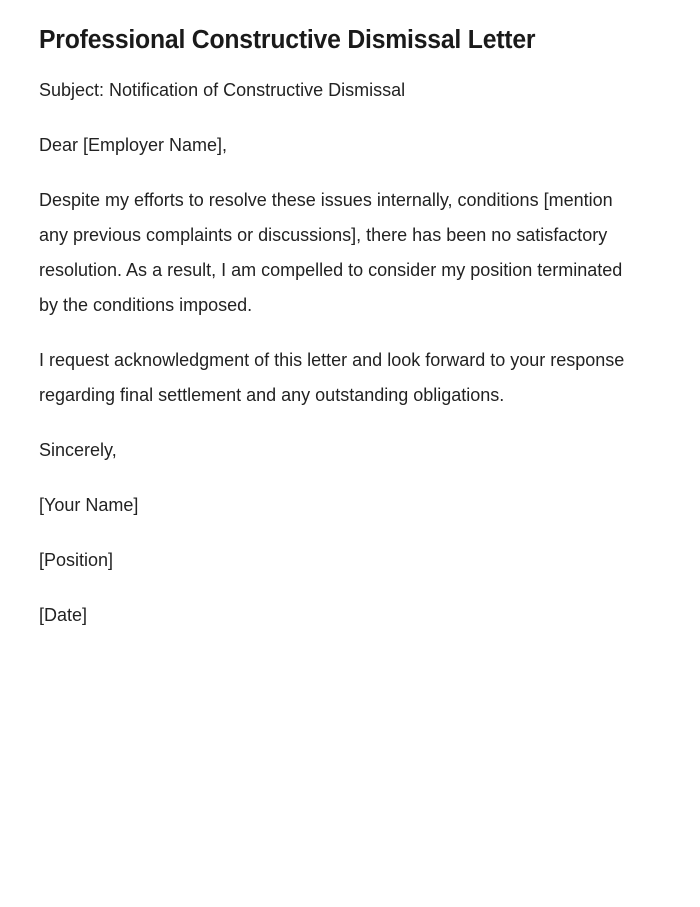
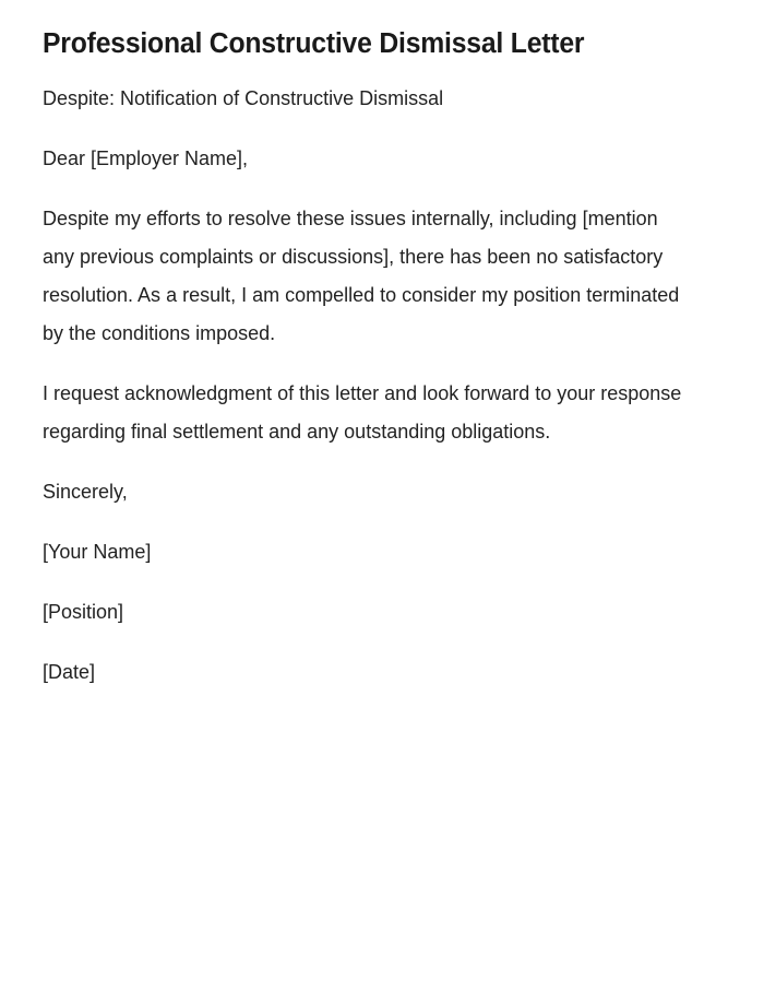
  Professional Constructive Dismissal Letter
- Subject: Notification of Constructive Dismissal
+ Despite: Notification of Constructive Dismissal
  Dear [Employer Name],
- Despite my efforts to resolve these issues internally, conditions [mention any previous complaints or discussions], there has been no satisfactory resolution. As a result, I am compelled to consider my position terminated by the conditions imposed.
+ Despite my efforts to resolve these issues internally, including [mention any previous complaints or discussions], there has been no satisfactory resolution. As a result, I am compelled to consider my position terminated by the conditions imposed.
  I request acknowledgment of this letter and look forward to your response regarding final settlement and any outstanding obligations.
  Sincerely,
  [Your Name]
  [Position]
  [Date]
